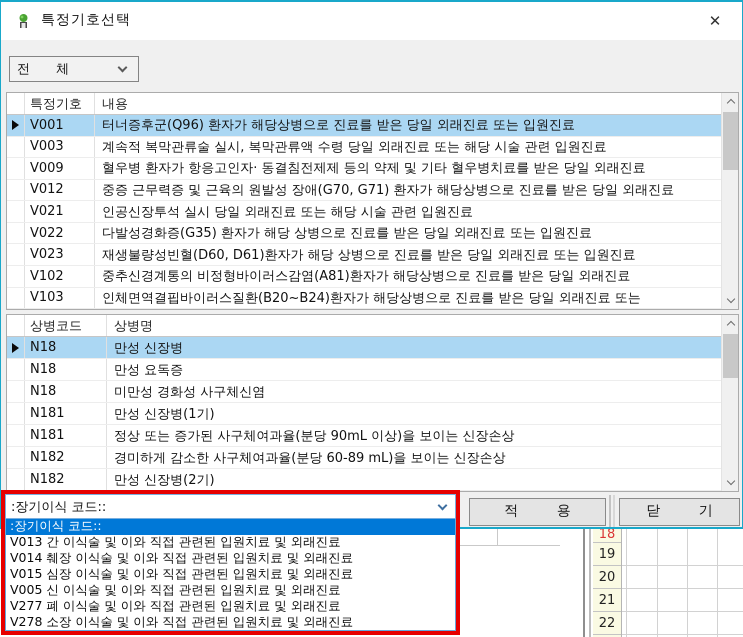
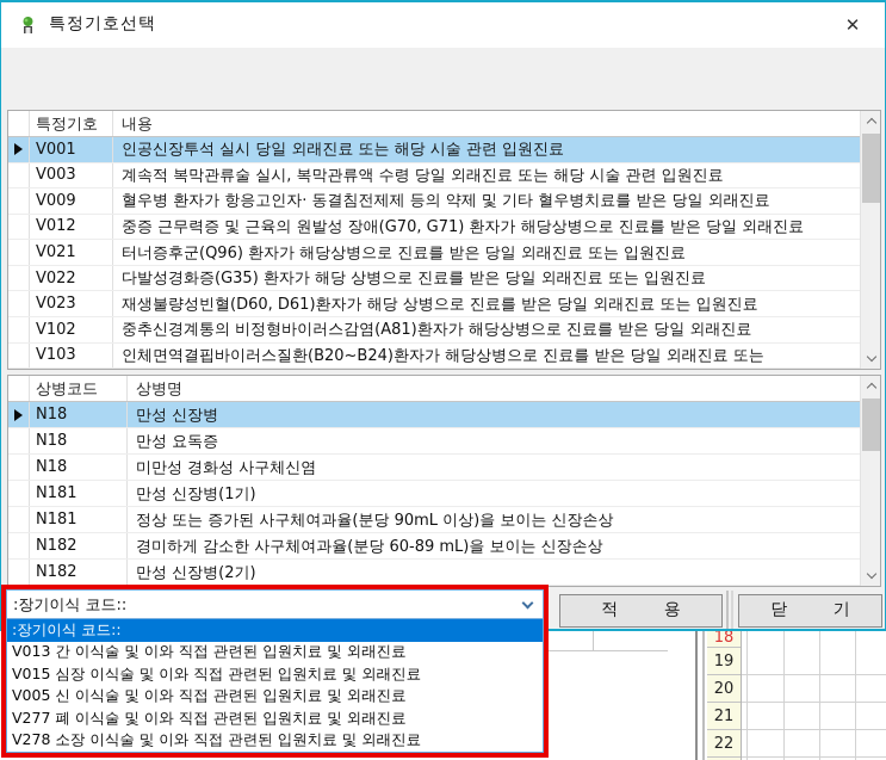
  18
  19
  20
  21
  22
  특정기호선택
  ✕
- 전 체
  특정기호
  내용
  V001
- 터너증후군(Q96) 환자가 해당상병으로 진료를 받은 당일 외래진료 또는 입원진료
+ 인공신장투석 실시 당일 외래진료 또는 해당 시술 관련 입원진료
  V003
  계속적 복막관류술 실시, 복막관류액 수령 당일 외래진료 또는 해당 시술 관련 입원진료
  V009
  혈우병 환자가 항응고인자· 동결침전제제 등의 약제 및 기타 혈우병치료를 받은 당일 외래진료
  V012
  중증 근무력증 및 근육의 원발성 장애(G70, G71) 환자가 해당상병으로 진료를 받은 당일 외래진료
  V021
- 인공신장투석 실시 당일 외래진료 또는 해당 시술 관련 입원진료
+ 터너증후군(Q96) 환자가 해당상병으로 진료를 받은 당일 외래진료 또는 입원진료
  V022
  다발성경화증(G35) 환자가 해당 상병으로 진료를 받은 당일 외래진료 또는 입원진료
  V023
  재생불량성빈혈(D60, D61)환자가 해당 상병으로 진료를 받은 당일 외래진료 또는 입원진료
  V102
  중추신경계통의 비정형바이러스감염(A81)환자가 해당상병으로 진료를 받은 당일 외래진료
  V103
  인체면역결핍바이러스질환(B20~B24)환자가 해당상병으로 진료를 받은 당일 외래진료 또는
  상병코드
  상병명
  N18
  만성 신장병
  N18
  만성 요독증
  N18
  미만성 경화성 사구체신염
  N181
  만성 신장병(1기)
  N181
  정상 또는 증가된 사구체여과율(분당 90mL 이상)을 보이는 신장손상
  N182
  경미하게 감소한 사구체여과율(분당 60-89 mL)을 보이는 신장손상
  N182
  만성 신장병(2기)
  적 용
  닫 기
  :장기이식 코드::
  :장기이식 코드::
  V013 간 이식술 및 이와 직접 관련된 입원치료 및 외래진료
- V014 췌장 이식술 및 이와 직접 관련된 입원치료 및 외래진료
  V015 심장 이식술 및 이와 직접 관련된 입원치료 및 외래진료
  V005 신 이식술 및 이와 직접 관련된 입원치료 및 외래진료
  V277 폐 이식술 및 이와 직접 관련된 입원치료 및 외래진료
  V278 소장 이식술 및 이와 직접 관련된 입원치료 및 외래진료
